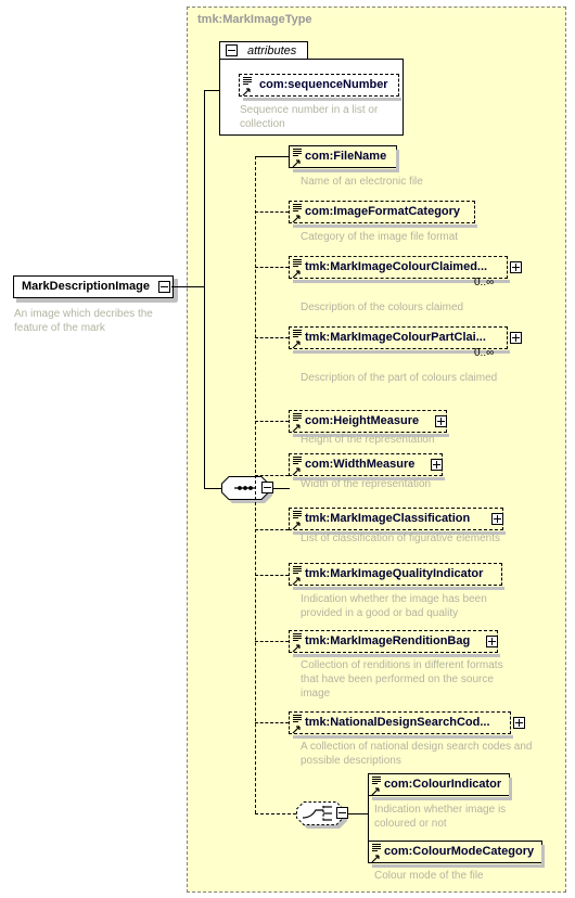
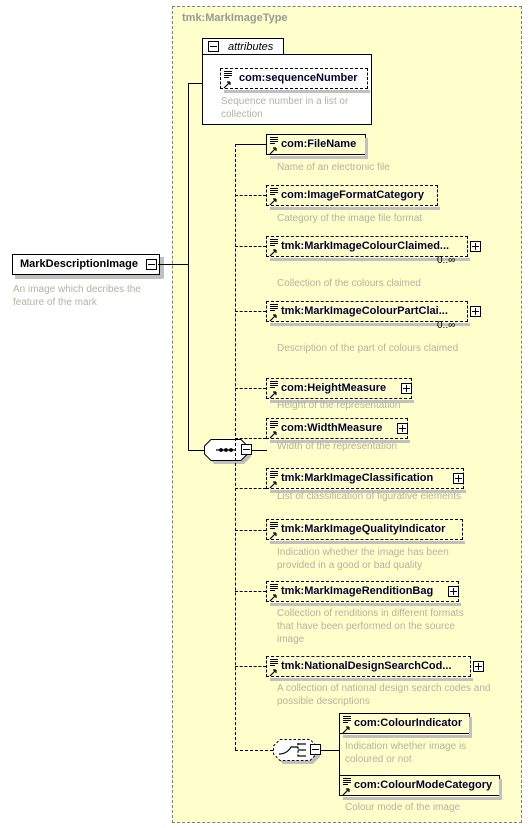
  tmk:MarkImageType
  MarkDescriptionImage
  An image which decribes the
  feature of the mark
  attributes
  com:sequenceNumber
  Sequence number in a list or
  collection
  com:FileName
  Name of an electronic file
  com:ImageFormatCategory
  Category of the image file format
  tmk:MarkImageColourClaimed...
  0..∞
- Description of the colours claimed
+ Collection of the colours claimed
  tmk:MarkImageColourPartClai...
  0..∞
  Description of the part of colours claimed
  com:HeightMeasure
  Height of the representation
  com:WidthMeasure
  Width of the representation
  tmk:MarkImageClassification
  List of classification of figurative elements
  tmk:MarkImageQualityIndicator
  Indication whether the image has been
  provided in a good or bad quality
  tmk:MarkImageRenditionBag
  Collection of renditions in different formats
  that have been performed on the source
  image
  tmk:NationalDesignSearchCod...
  A collection of national design search codes and
  possible descriptions
  com:ColourIndicator
  Indication whether image is
  coloured or not
  com:ColourModeCategory
- Colour mode of the file
+ Colour mode of the image
